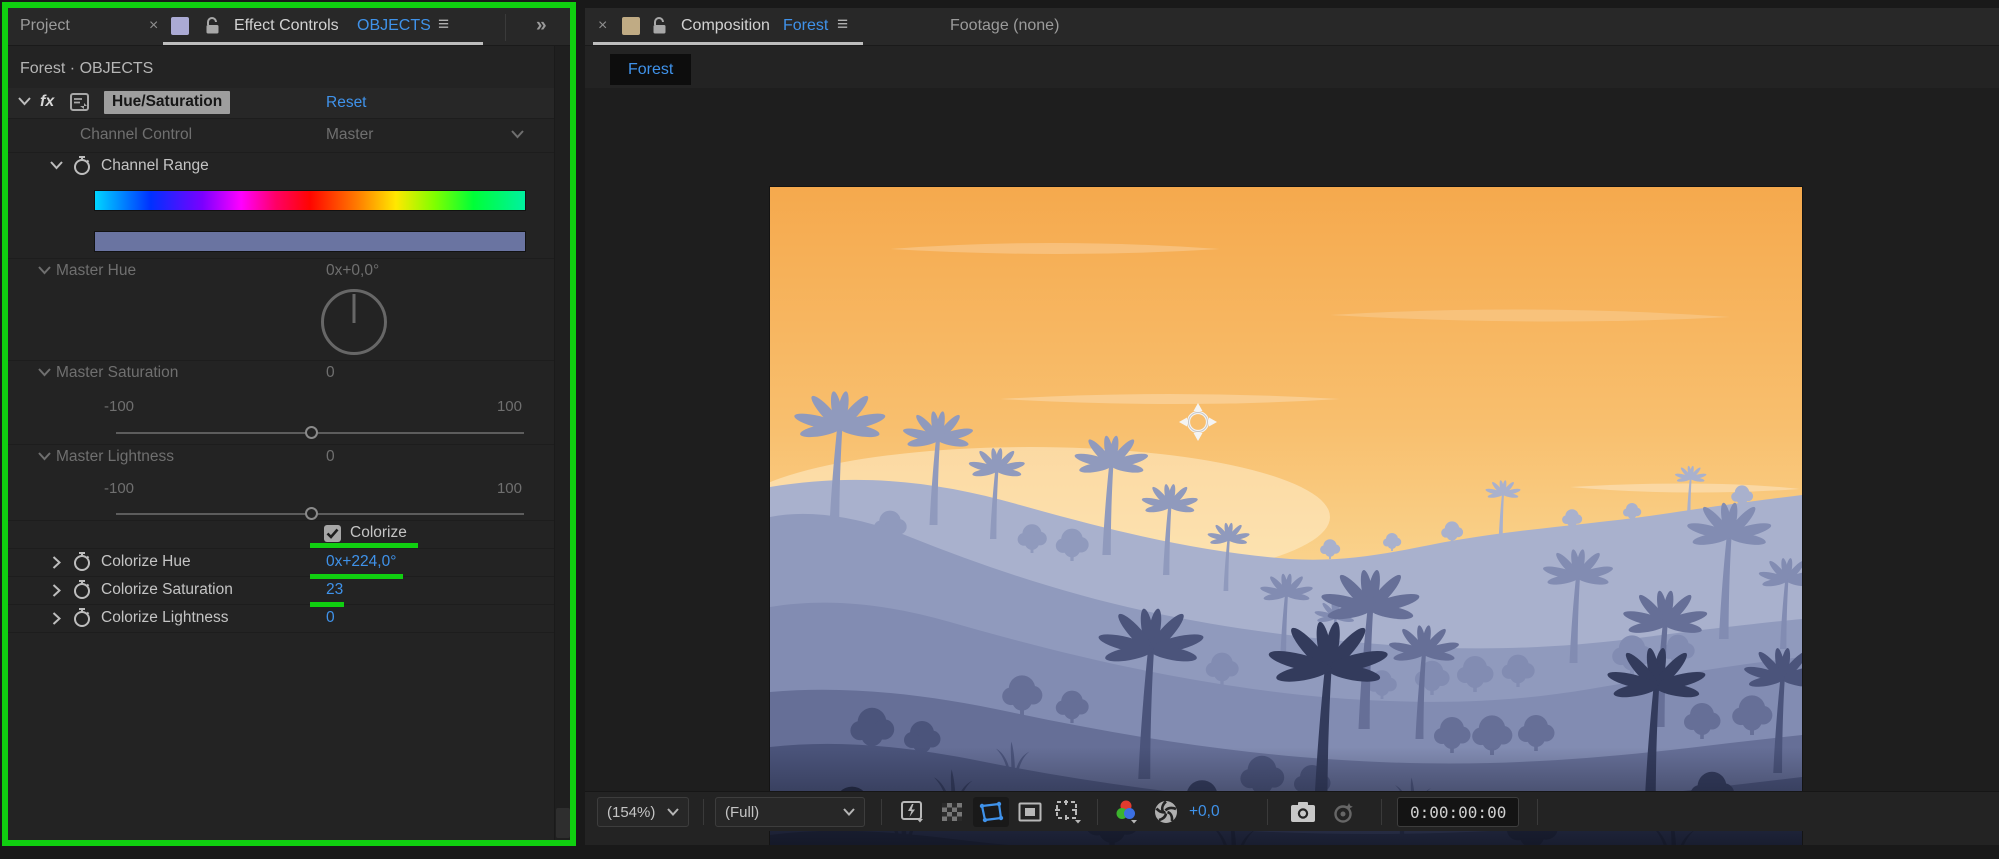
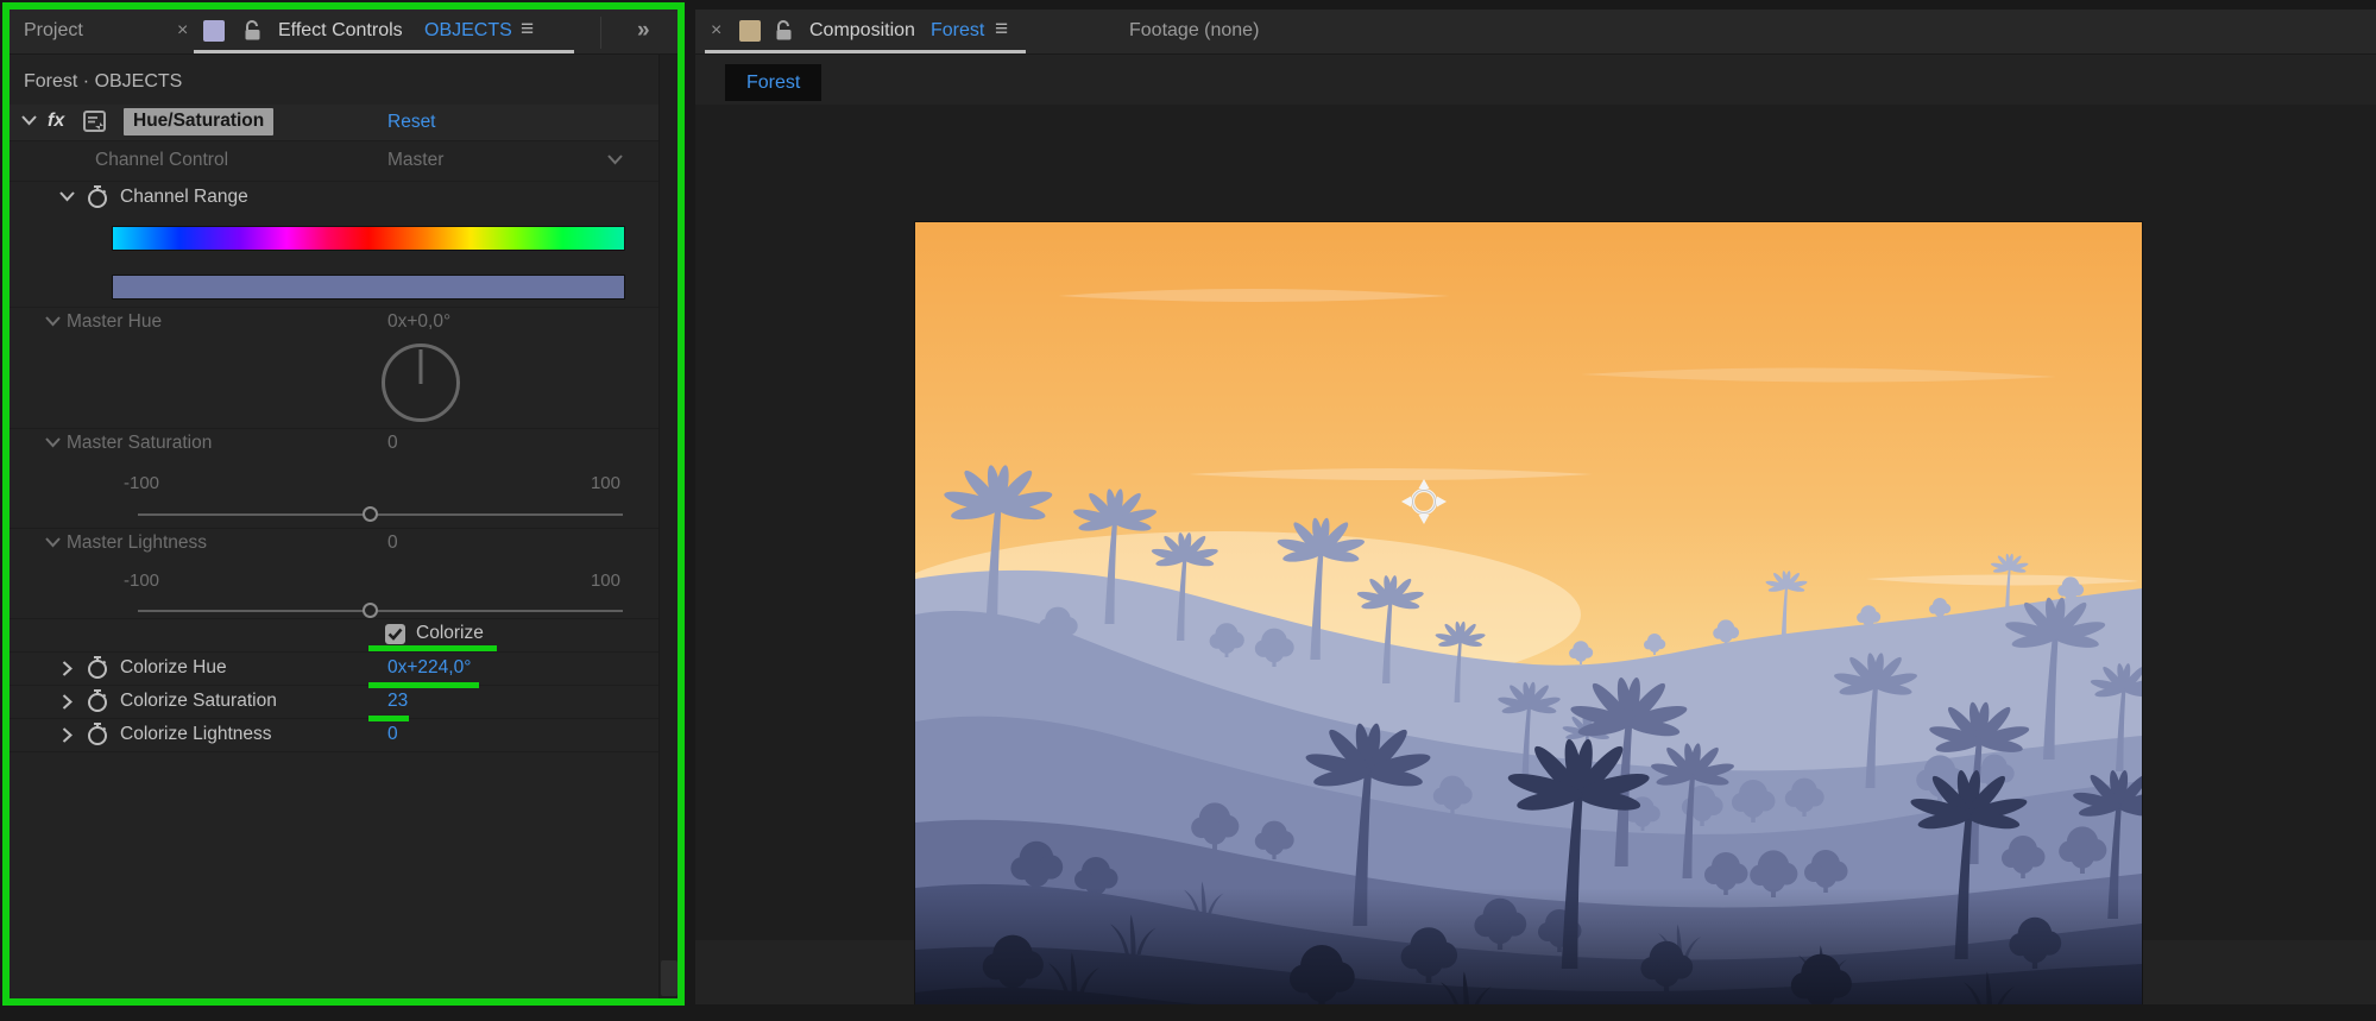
  Project
  ×
  Effect Controls
  OBJECTS
  ≡
  »
  Forest · OBJECTS
  fx
  Hue/Saturation
  Reset
  Channel Control
  Master
  Channel Range
  Master Hue
  0x+0,0°
  Master Saturation
  0
  -100
  100
  Master Lightness
  0
  -100
  100
  Colorize
  Colorize Hue
  0x+224,0°
  Colorize Saturation
  23
  Colorize Lightness
  0
  ×
  Composition
  Forest
  ≡
  Footage (none)
  Forest
- (154%)
- (Full)
- +0,0
- 0:00:00:00
